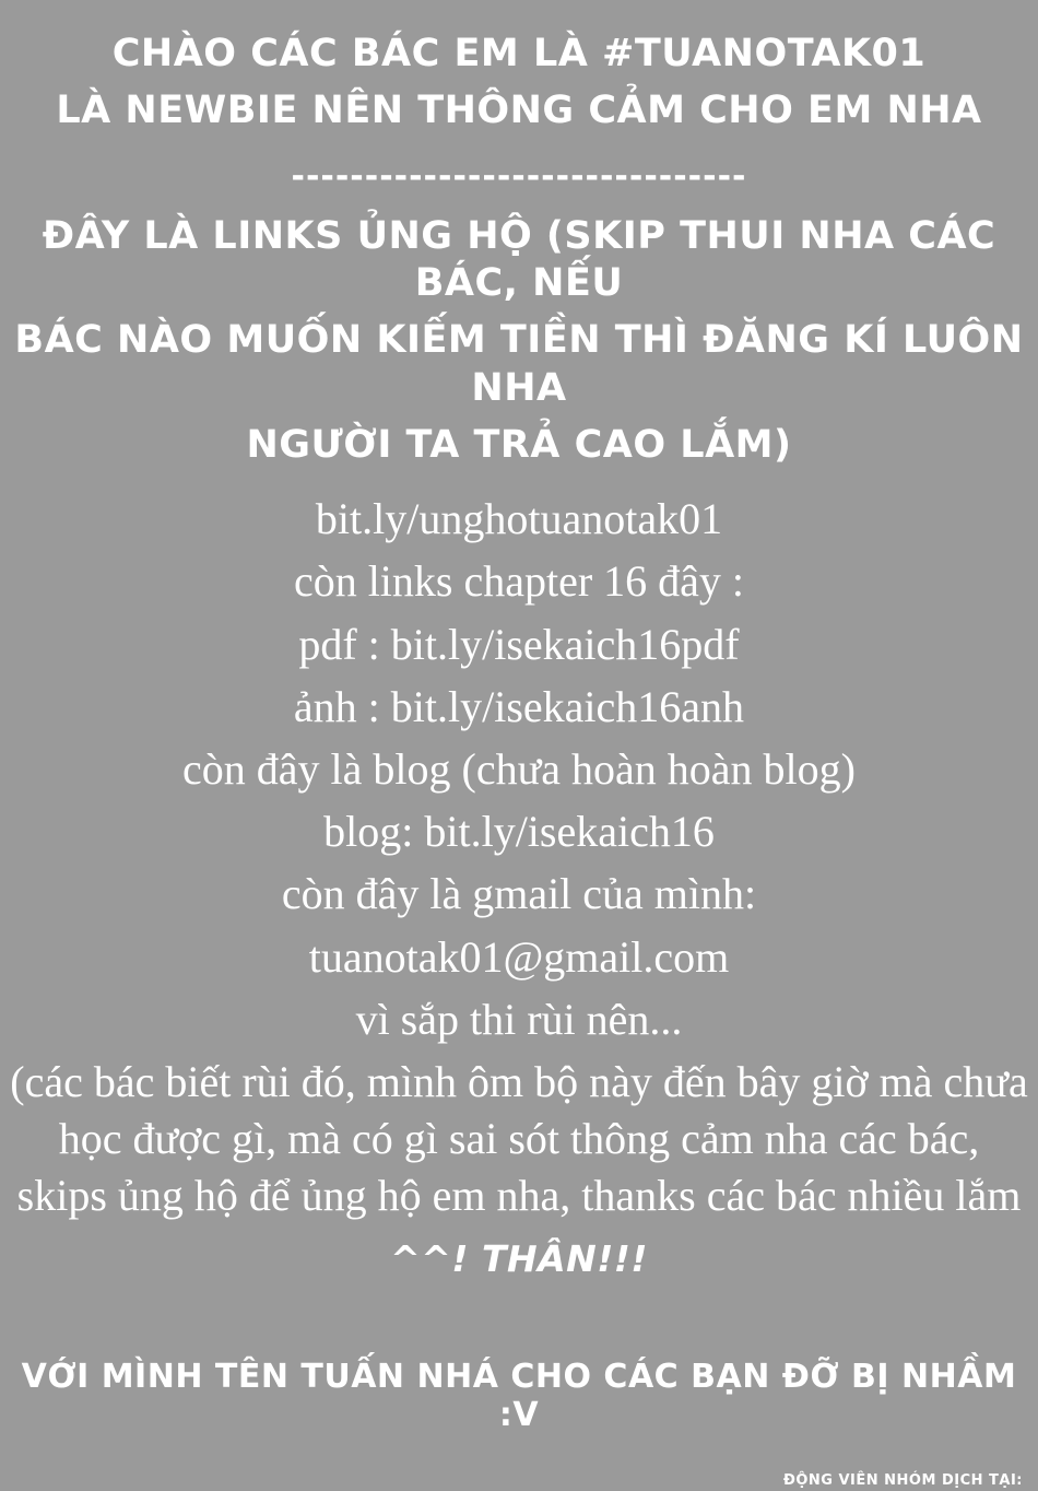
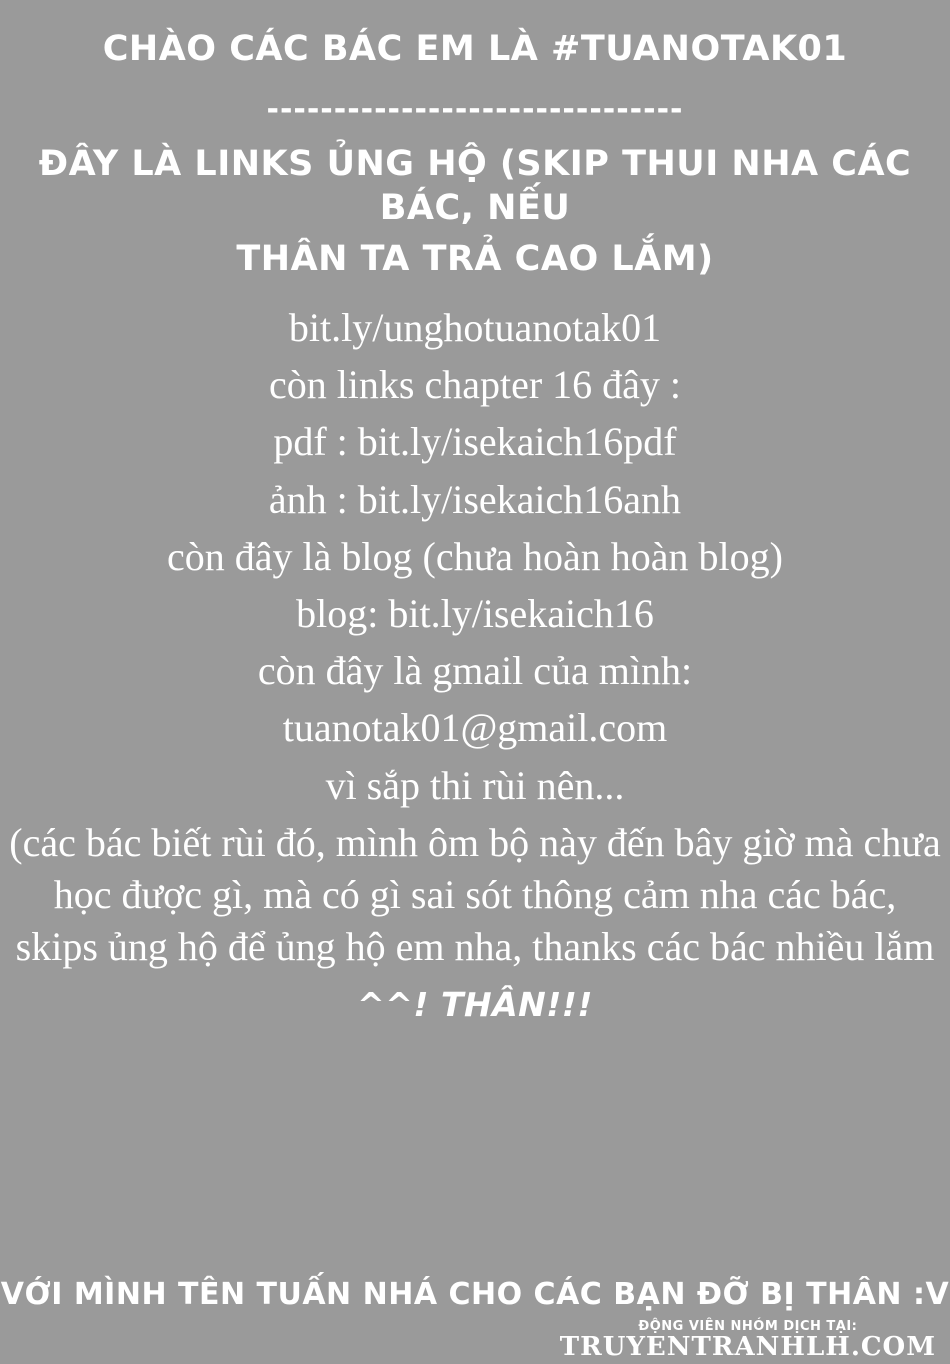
  CHÀO CÁC BÁC EM LÀ #TUANOTAK01
- LÀ NEWBIE NÊN THÔNG CẢM CHO EM NHA
  -------------------------------
  ĐÂY LÀ LINKS ỦNG HỘ (SKIP THUI NHA CÁC BÁC, NẾU
- BÁC NÀO MUỐN KIẾM TIỀN THÌ ĐĂNG KÍ LUÔN NHA
- NGƯỜI TA TRẢ CAO LẮM)
+ THÂN TA TRẢ CAO LẮM)
  bit.ly/unghotuanotak01
  còn links chapter 16 đây :
  pdf : bit.ly/isekaich16pdf
  ảnh : bit.ly/isekaich16anh
  còn đây là blog (chưa hoàn hoàn blog)
  blog: bit.ly/isekaich16
  còn đây là gmail của mình:
  tuanotak01@gmail.com
  vì sắp thi rùi nên...
  (các bác biết rùi đó, mình ôm bộ này đến bây giờ mà chưa học được gì, mà có gì sai sót thông cảm nha các bác, skips ủng hộ để ủng hộ em nha, thanks các bác nhiều lắm
  ^^! THÂN!!!
- VỚI MÌNH TÊN TUẤN NHÁ CHO CÁC BẠN ĐỠ BỊ NHẦM :V
+ VỚI MÌNH TÊN TUẤN NHÁ CHO CÁC BẠN ĐỠ BỊ THÂN :V
  ĐỘNG VIÊN NHÓM DỊCH TẠI:
+ TRUYENTRANHLH.COM
